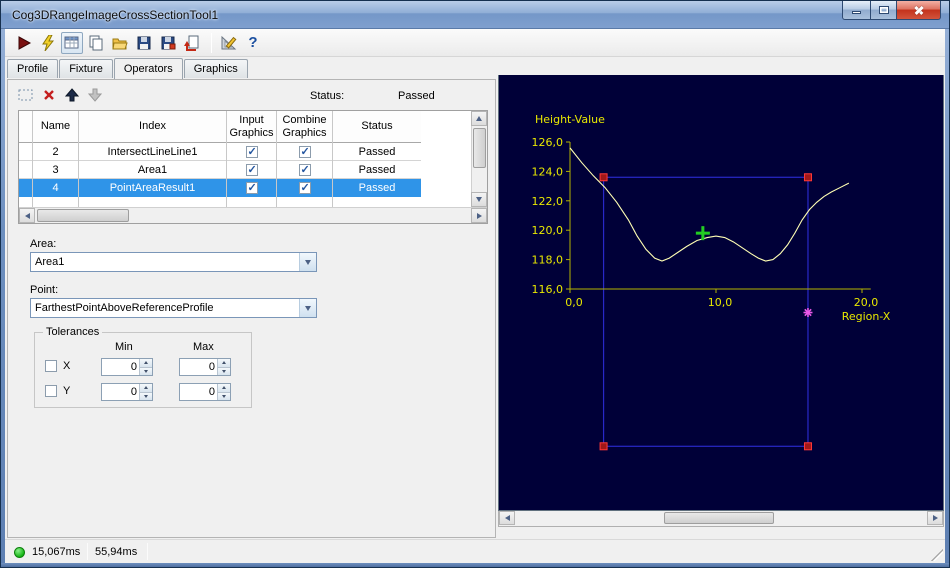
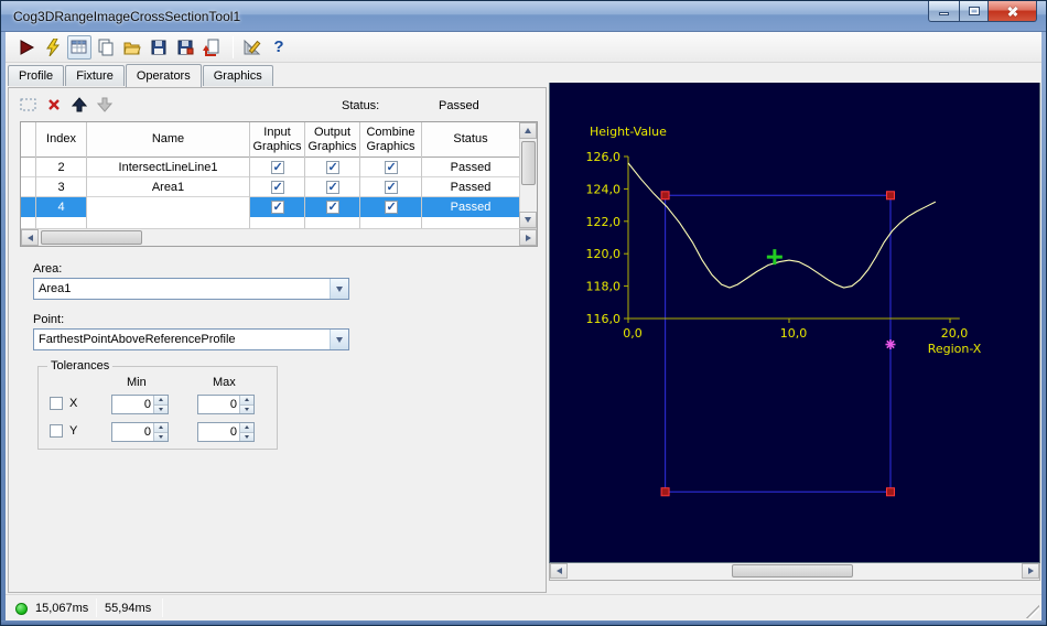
  Cog3DRangeImageCrossSectionTool1
  ?
  Profile
  Fixture
  Operators
  Graphics
  Status:
  Passed
- Name
+ Index
  2
  3
  4
- Index
+ Name
  IntersectLineLine1
  Area1
- PointAreaResult1
  Input Graphics
+ Output Graphics
  Combine Graphics
  Status
  Passed
  Passed
  Passed
  Area:
  Area1
  Point:
  FarthestPointAboveReferenceProfile
  Tolerances
  Min
  Max
  X
  0
  0
  Y
  0
  0
  126,0
  124,0
  122,0
  120,0
  118,0
  116,0
  0,0
  10,0
  20,0
  Height-Value
  Region-X
  15,067ms
  55,94ms
